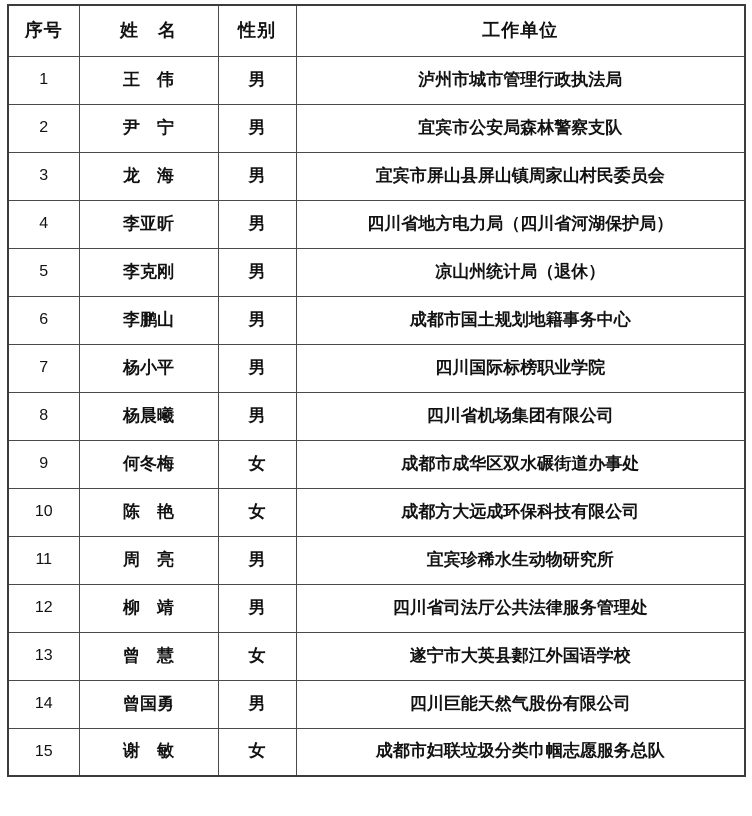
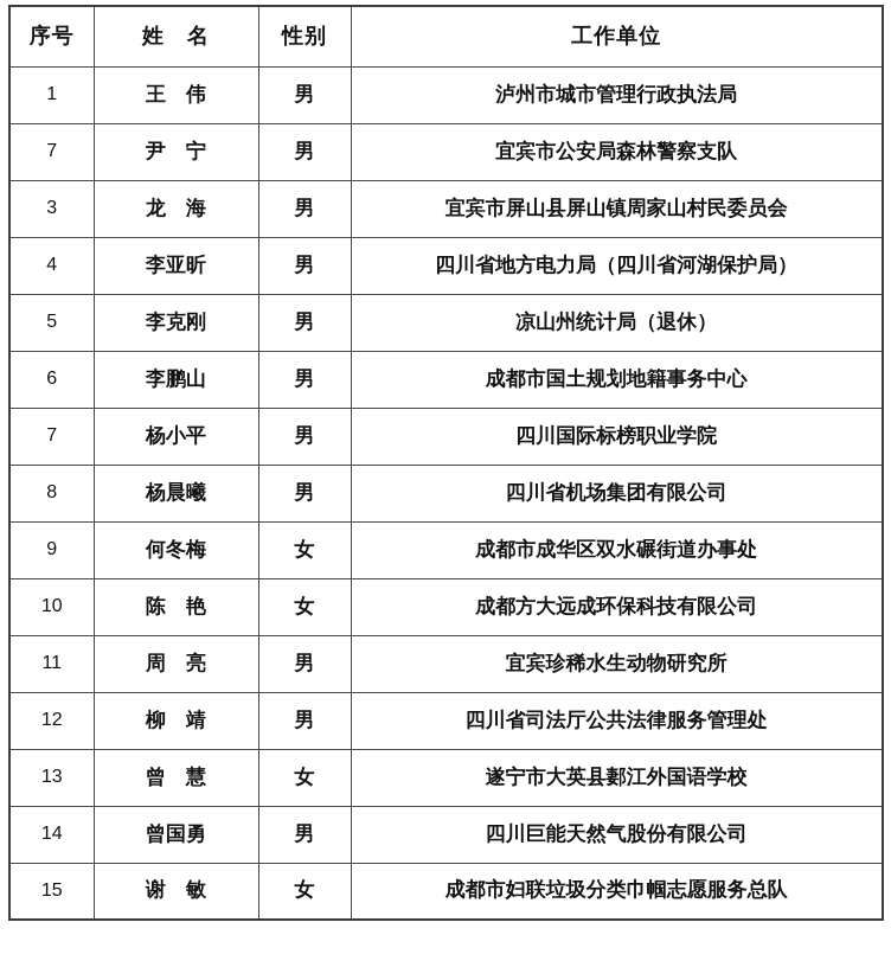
  序号	姓 名	性别	工作单位
  1	王 伟	男	泸州市城市管理行政执法局
- 2	尹 宁	男	宜宾市公安局森林警察支队
+ 7	尹 宁	男	宜宾市公安局森林警察支队
  3	龙 海	男	宜宾市屏山县屏山镇周家山村民委员会
  4	李亚昕	男	四川省地方电力局（四川省河湖保护局）
  5	李克刚	男	凉山州统计局（退休）
  6	李鹏山	男	成都市国土规划地籍事务中心
  7	杨小平	男	四川国际标榜职业学院
  8	杨晨曦	男	四川省机场集团有限公司
  9	何冬梅	女	成都市成华区双水碾街道办事处
  10	陈 艳	女	成都方大远成环保科技有限公司
  11	周 亮	男	宜宾珍稀水生动物研究所
  12	柳 靖	男	四川省司法厅公共法律服务管理处
  13	曾 慧	女	遂宁市大英县郪江外国语学校
  14	曾国勇	男	四川巨能天然气股份有限公司
  15	谢 敏	女	成都市妇联垃圾分类巾帼志愿服务总队
